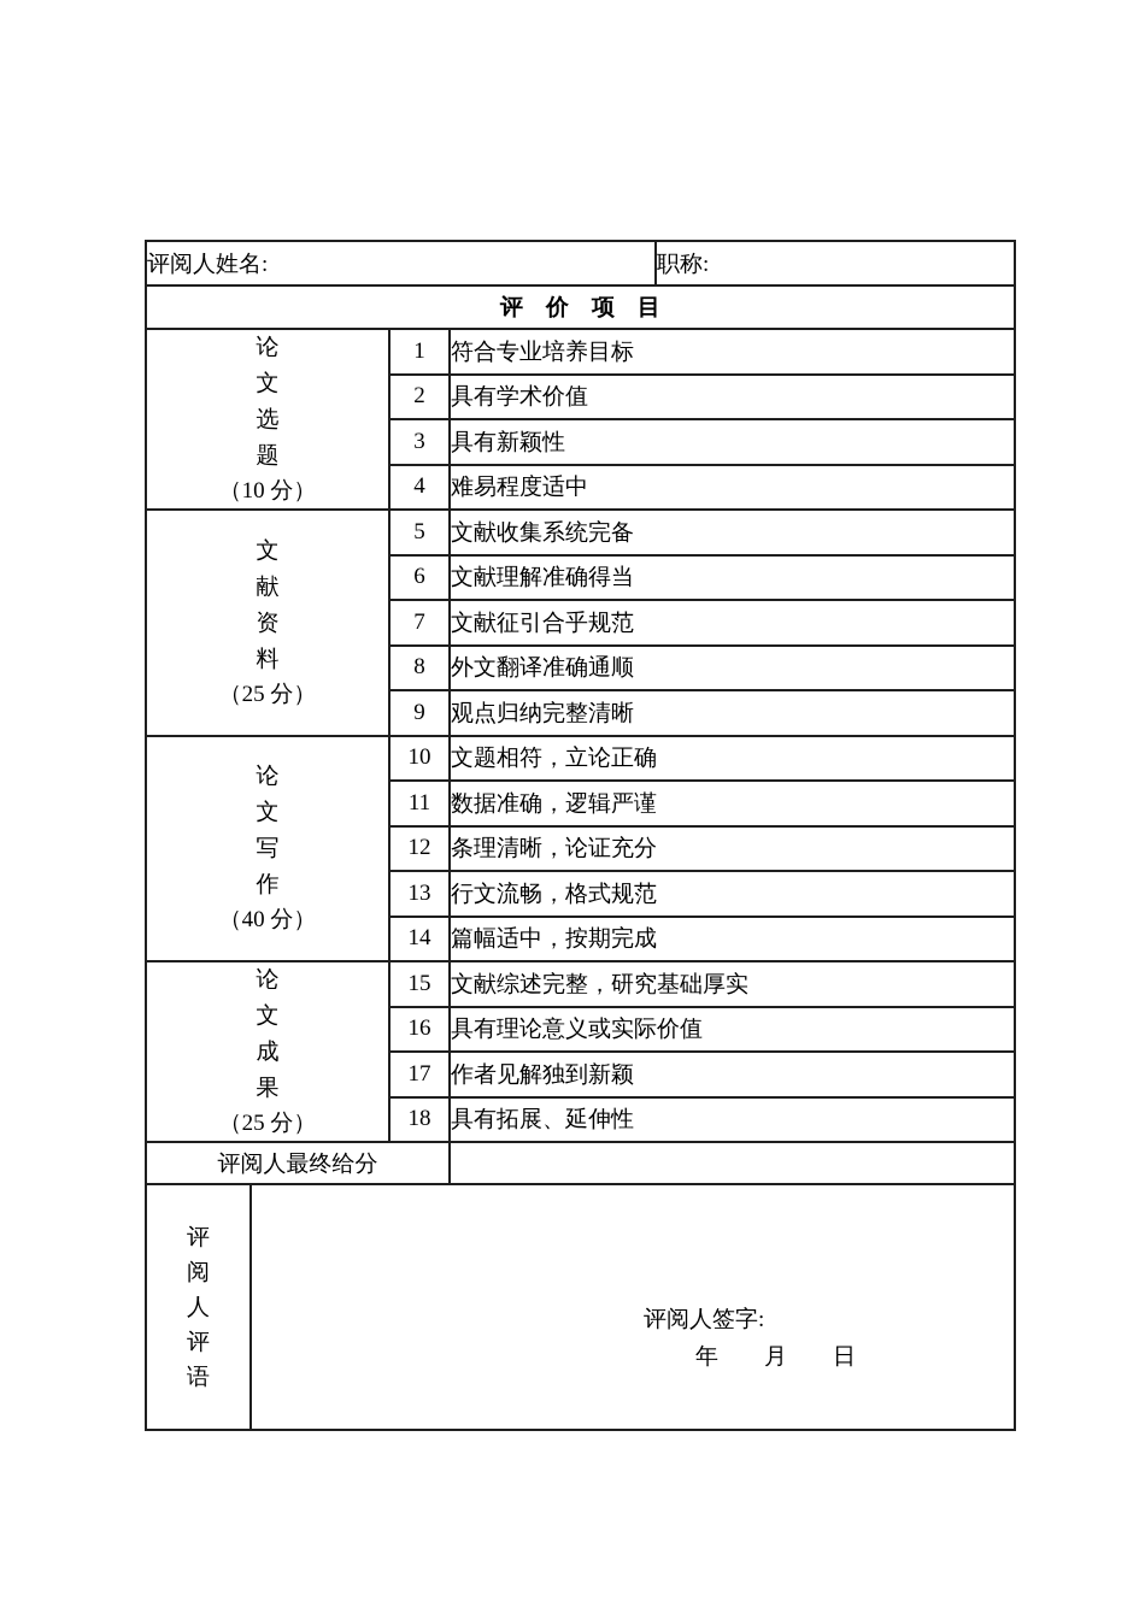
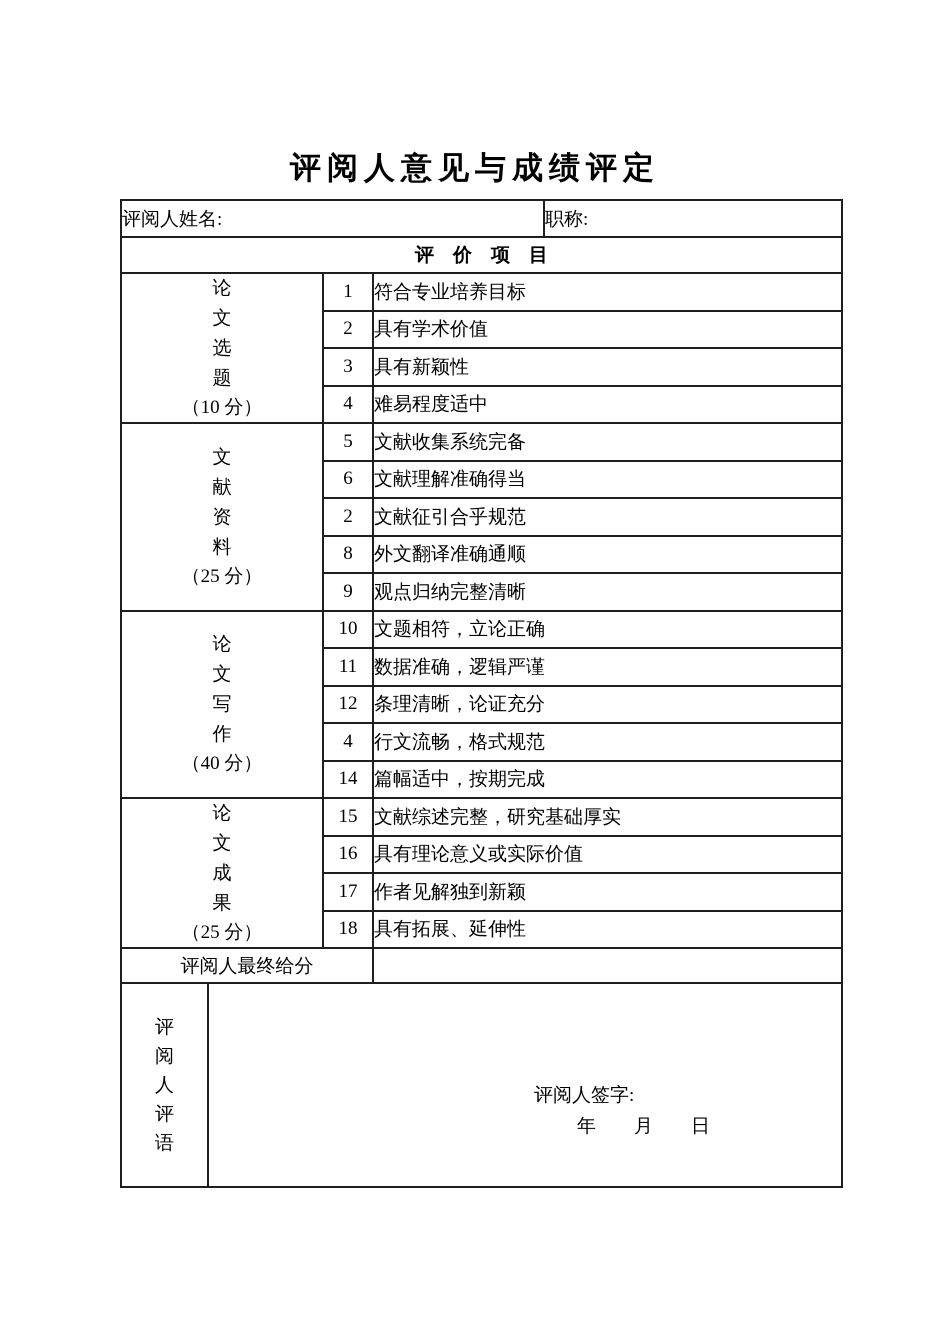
+ 评阅人意见与成绩评定
  评阅人姓名:	职称:
  评 价 项 目
  论文选题 （10 分）	1	符合专业培养目标
  2	具有学术价值
  3	具有新颖性
  4	难易程度适中
  文献资料 （25 分）	5	文献收集系统完备
  6	文献理解准确得当
- 7	文献征引合乎规范
+ 2	文献征引合乎规范
  8	外文翻译准确通顺
  9	观点归纳完整清晰
  论文写作 （40 分）	10	文题相符，立论正确
  11	数据准确，逻辑严谨
  12	条理清晰，论证充分
- 13	行文流畅，格式规范
+ 4	行文流畅，格式规范
  14	篇幅适中，按期完成
  论文成果 （25 分）	15	文献综述完整，研究基础厚实
  16	具有理论意义或实际价值
  17	作者见解独到新颖
  18	具有拓展、延伸性
  评阅人最终给分
  评阅人评语	评阅人签字: 年 月 日
